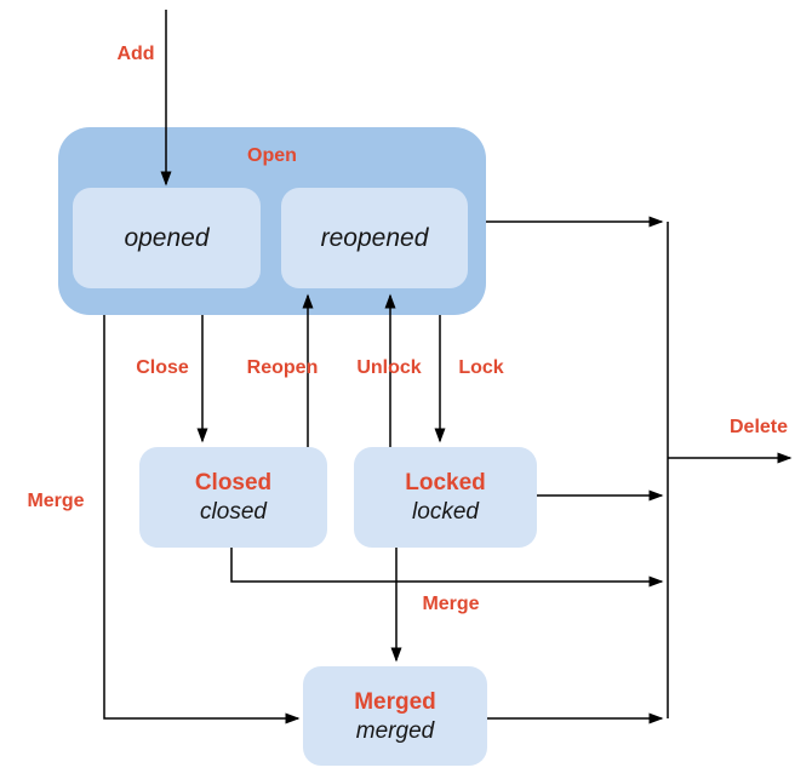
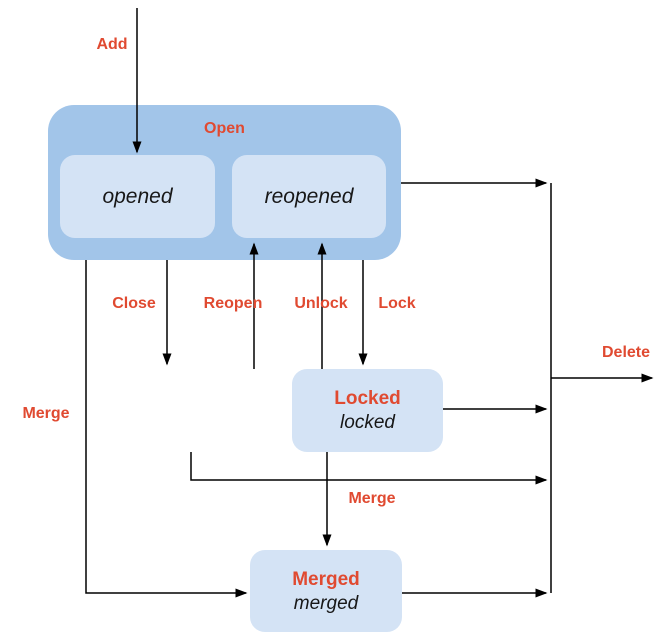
  Open
  opened
  reopened
- Closed
- closed
  Locked
  locked
  Merged
  merged
  Add
  Close
  Reopen
  Unlock
  Lock
  Merge
  Merge
  Delete
